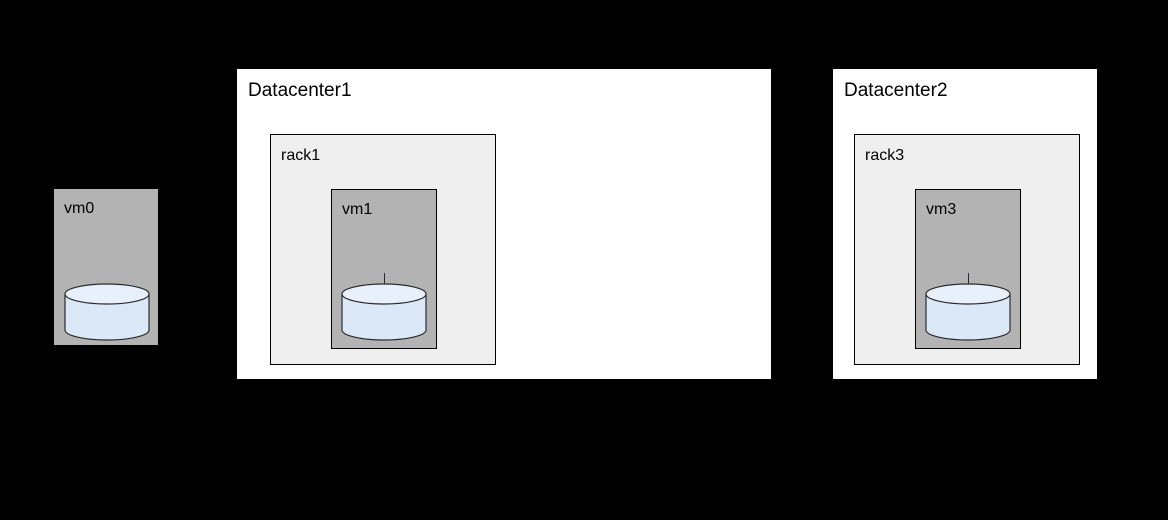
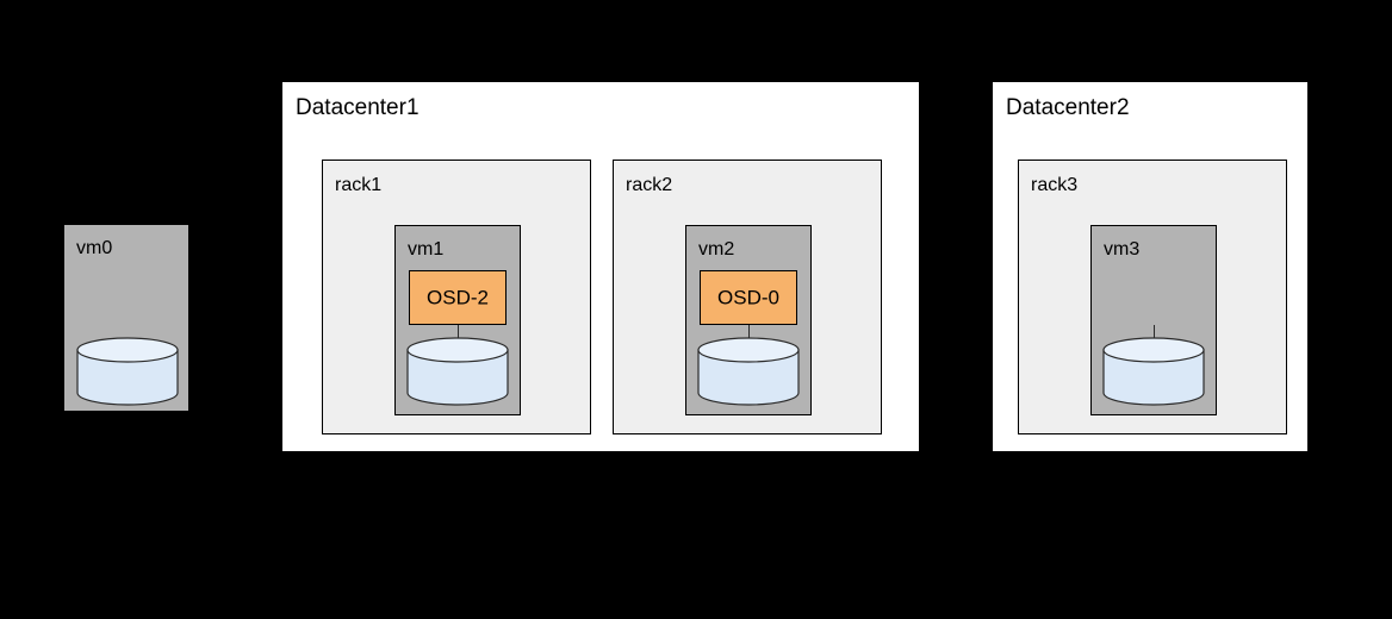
  vm0
  Datacenter1
  rack1
  vm1
+ OSD-2
+ rack2
+ vm2
+ OSD-0
  Datacenter2
  rack3
  vm3
